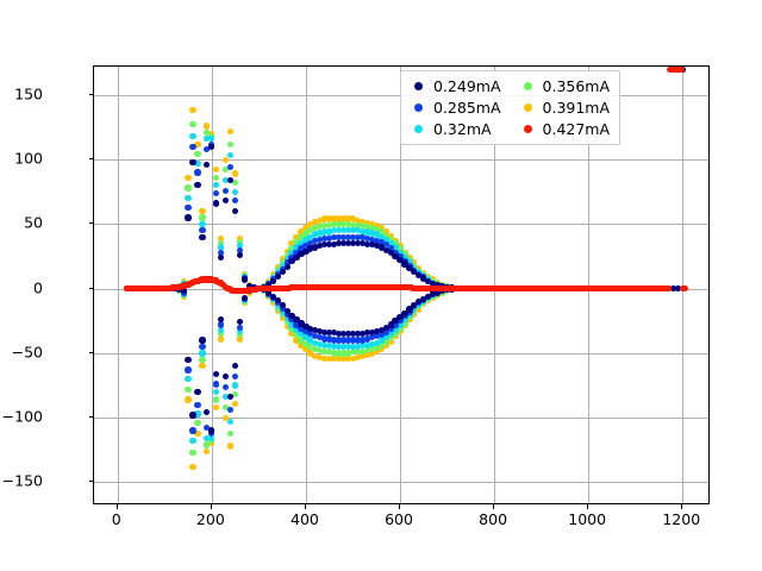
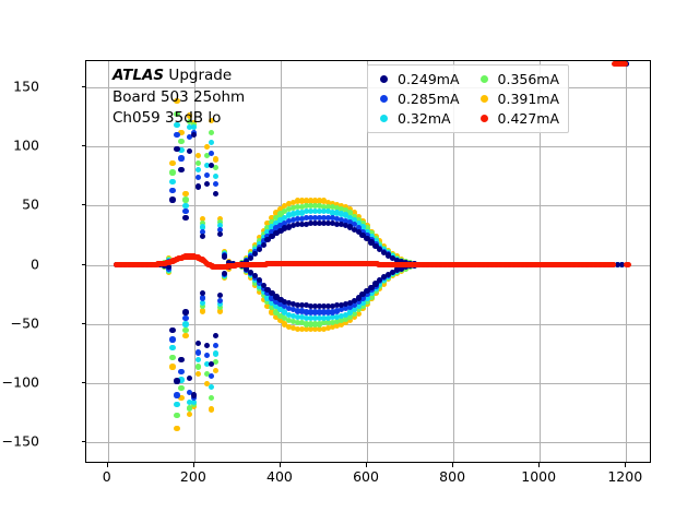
  0
  200
  400
  600
  800
  1000
  1200
  −150
  −100
  −50
  0
  50
  100
  150
+ ATLAS Upgrade
+ Board 503 25ohm
+ Ch059 35dB lo
  0.249mA
  0.356mA
  0.285mA
  0.391mA
  0.32mA
  0.427mA
